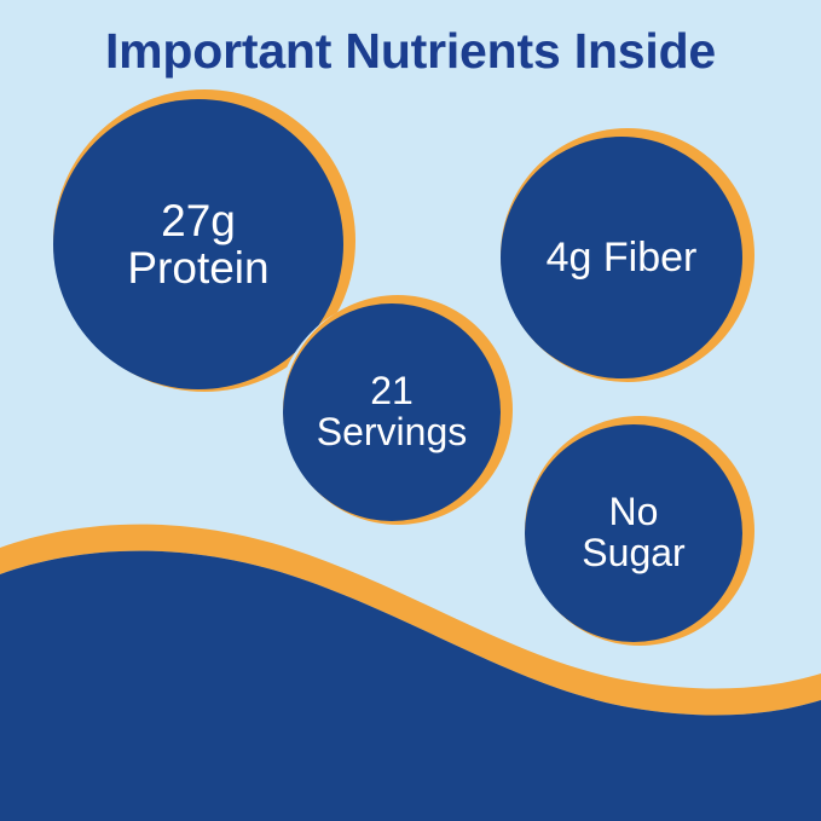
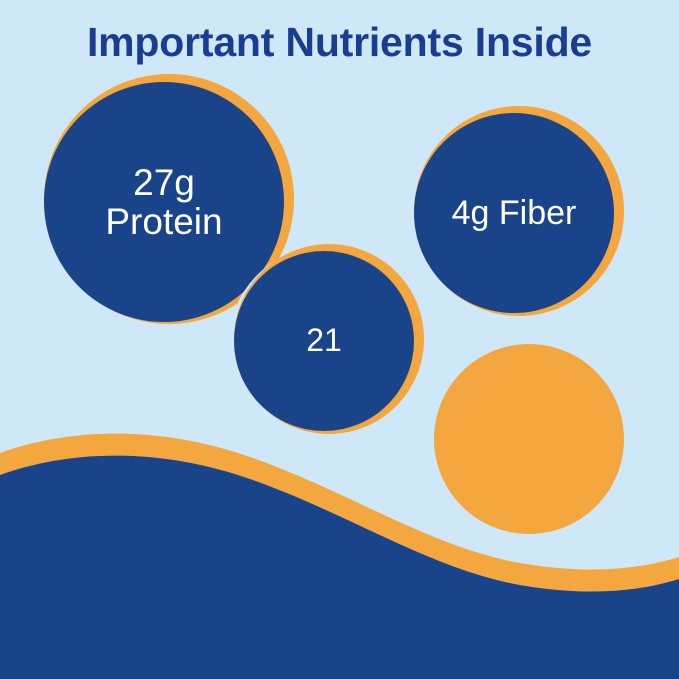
  Important Nutrients Inside
  27g
  Protein
  4g Fiber
  21
- Servings
- No
- Sugar
